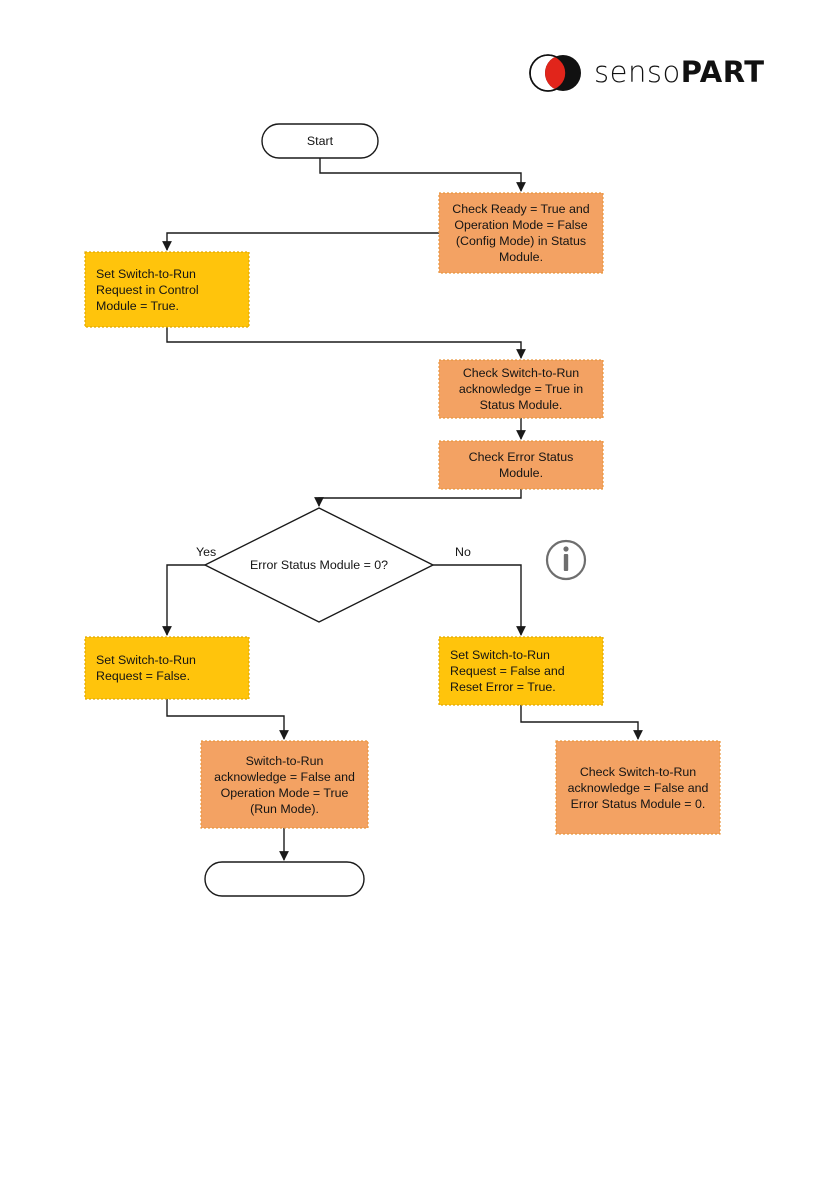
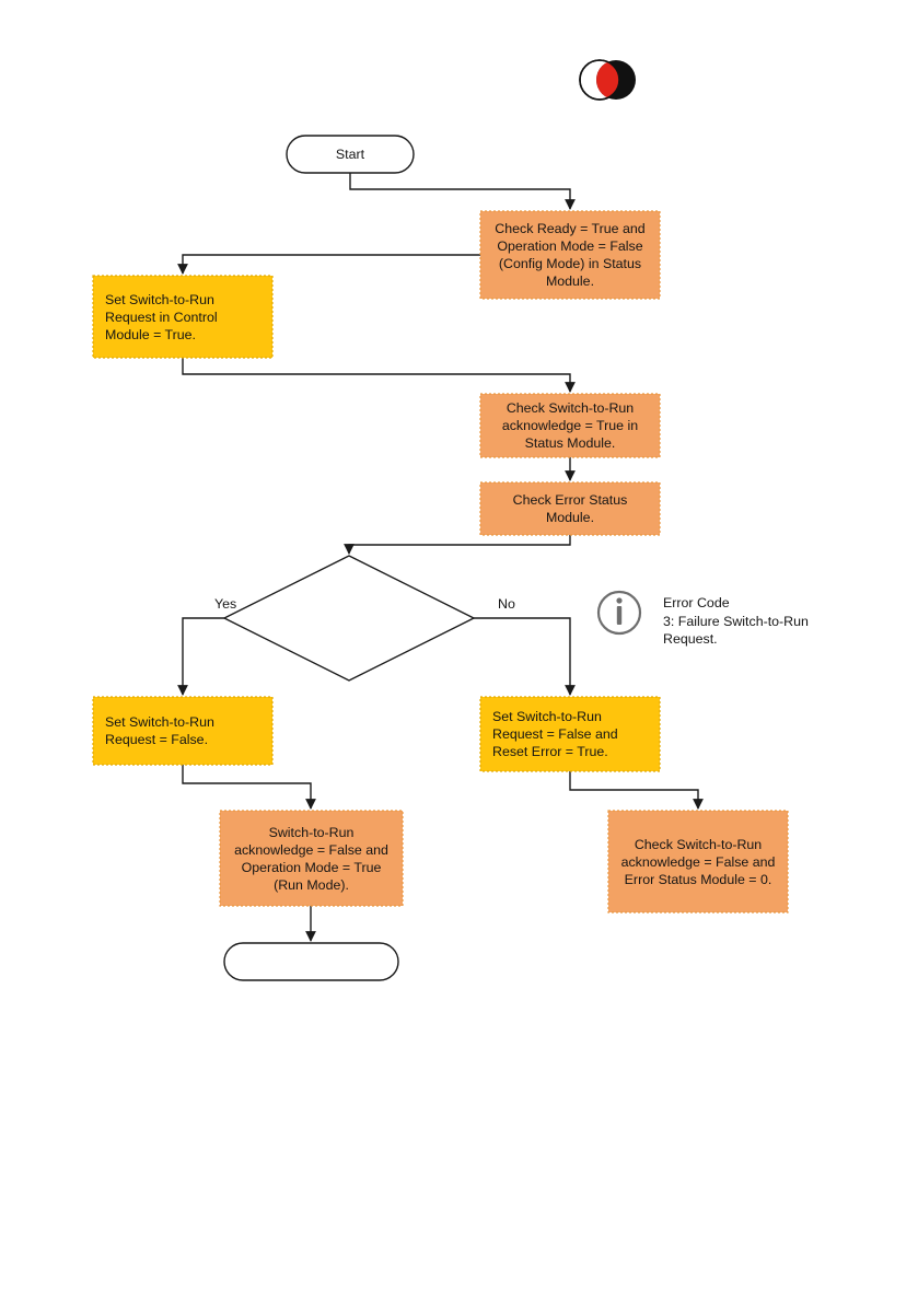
- sensoPART
  Start
  Check Ready = True and
  Operation Mode = False
  (Config Mode) in Status
  Module.
  Set Switch-to-Run
  Request in Control
  Module = True.
  Check Switch-to-Run
  acknowledge = True in
  Status Module.
  Check Error Status
  Module.
- Error Status Module = 0?
  Set Switch-to-Run
  Request = False.
  Set Switch-to-Run
  Request = False and
  Reset Error = True.
  Switch-to-Run
  acknowledge = False and
  Operation Mode = True
  (Run Mode).
  Check Switch-to-Run
  acknowledge = False and
  Error Status Module = 0.
  Yes
  No
+ Error Code
+ 3: Failure Switch-to-Run
+ Request.
